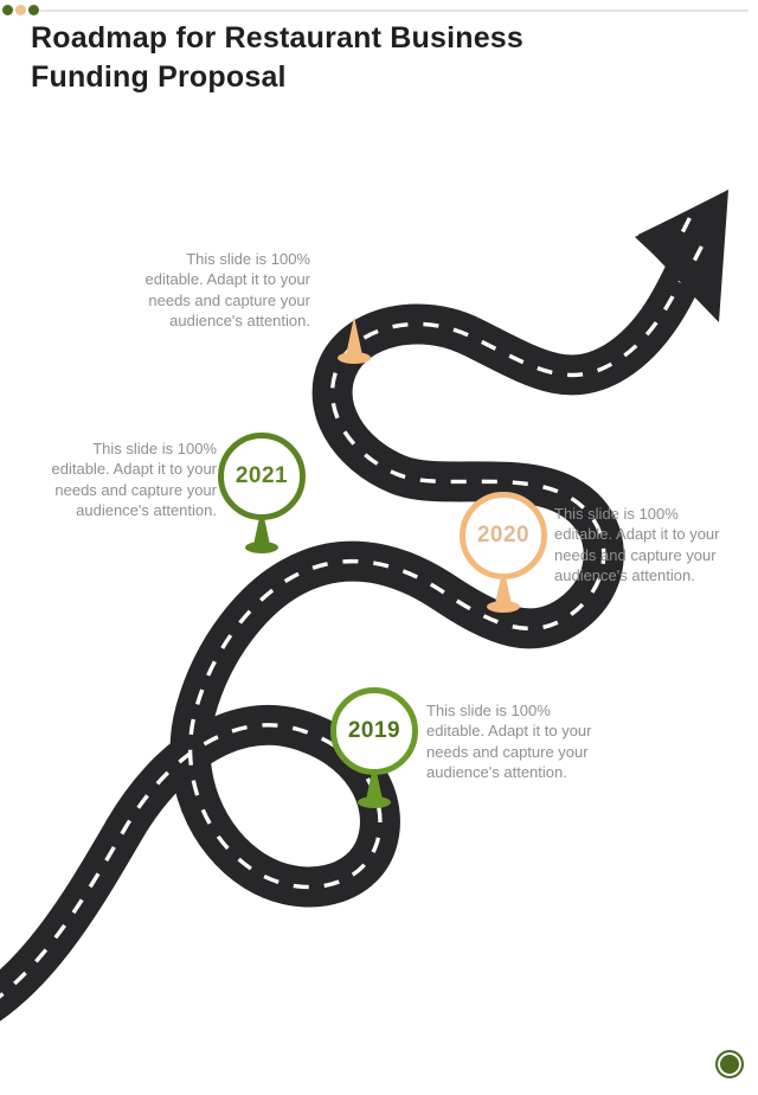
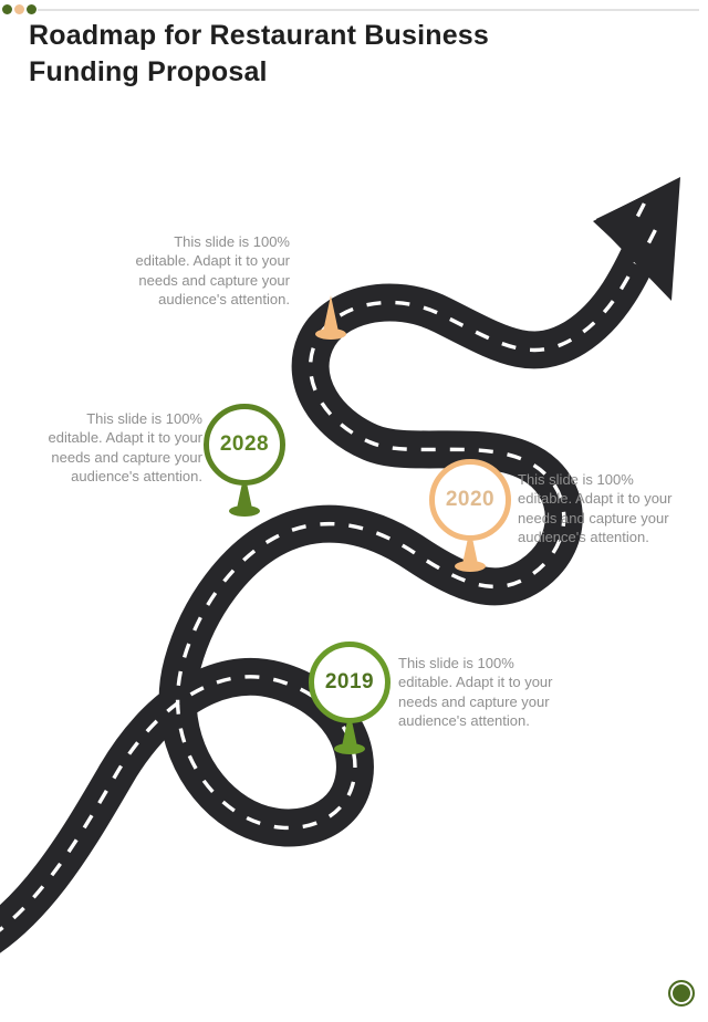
  Roadmap for Restaurant Business
  Funding Proposal
  This slide is 100% editable. Adapt it to your needs and capture your audience's attention.
  This slide is 100% editable. Adapt it to your needs and capture your audience's attention.
- 2021
+ 2028
  This slide is 100% editable. Adapt it to your needs and capture your audience's attention.
  2020
  This slide is 100% editable. Adapt it to your needs and capture your audience's attention.
  2019
